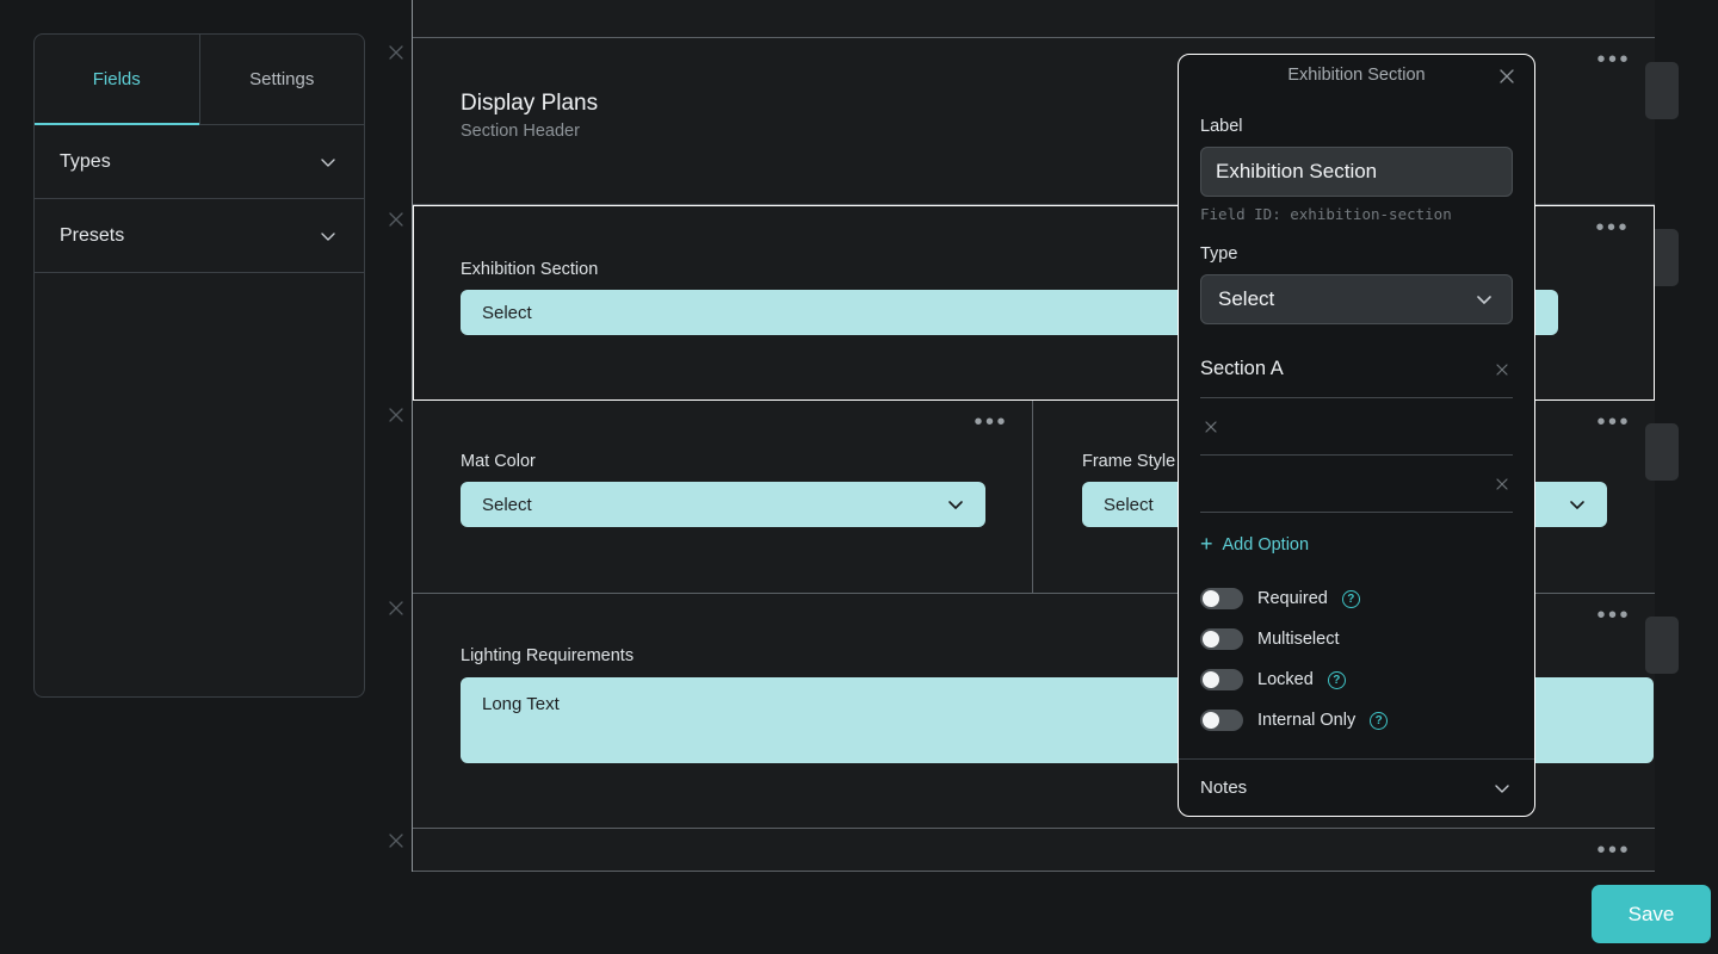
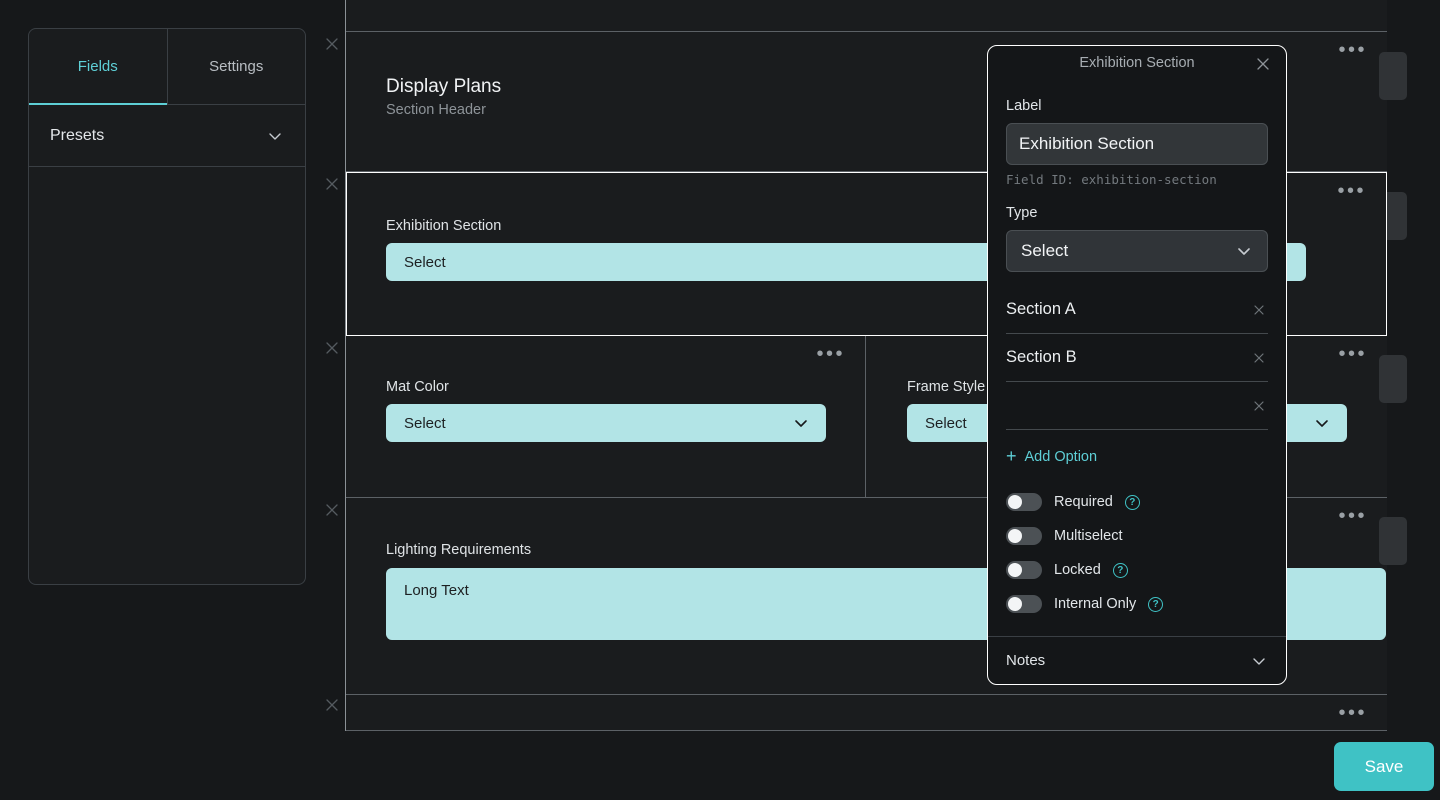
  Fields
  Settings
- Types
  Presets
  Display Plans
  Section Header
  •••
  Exhibition Section
  Select
  •••
  Mat Color
  Select
  •••
  Frame Style
  Select
  •••
  Lighting Requirements
  Long Text
  •••
  •••
  Exhibition Section
  Label
  Exhibition Section
  Field ID: exhibition-section
  Type
  Select
  Section A
+ Section B
  +
  Add Option
  Required
  ?
  Multiselect
  Locked
  ?
  Internal Only
  ?
  Notes
  Save
